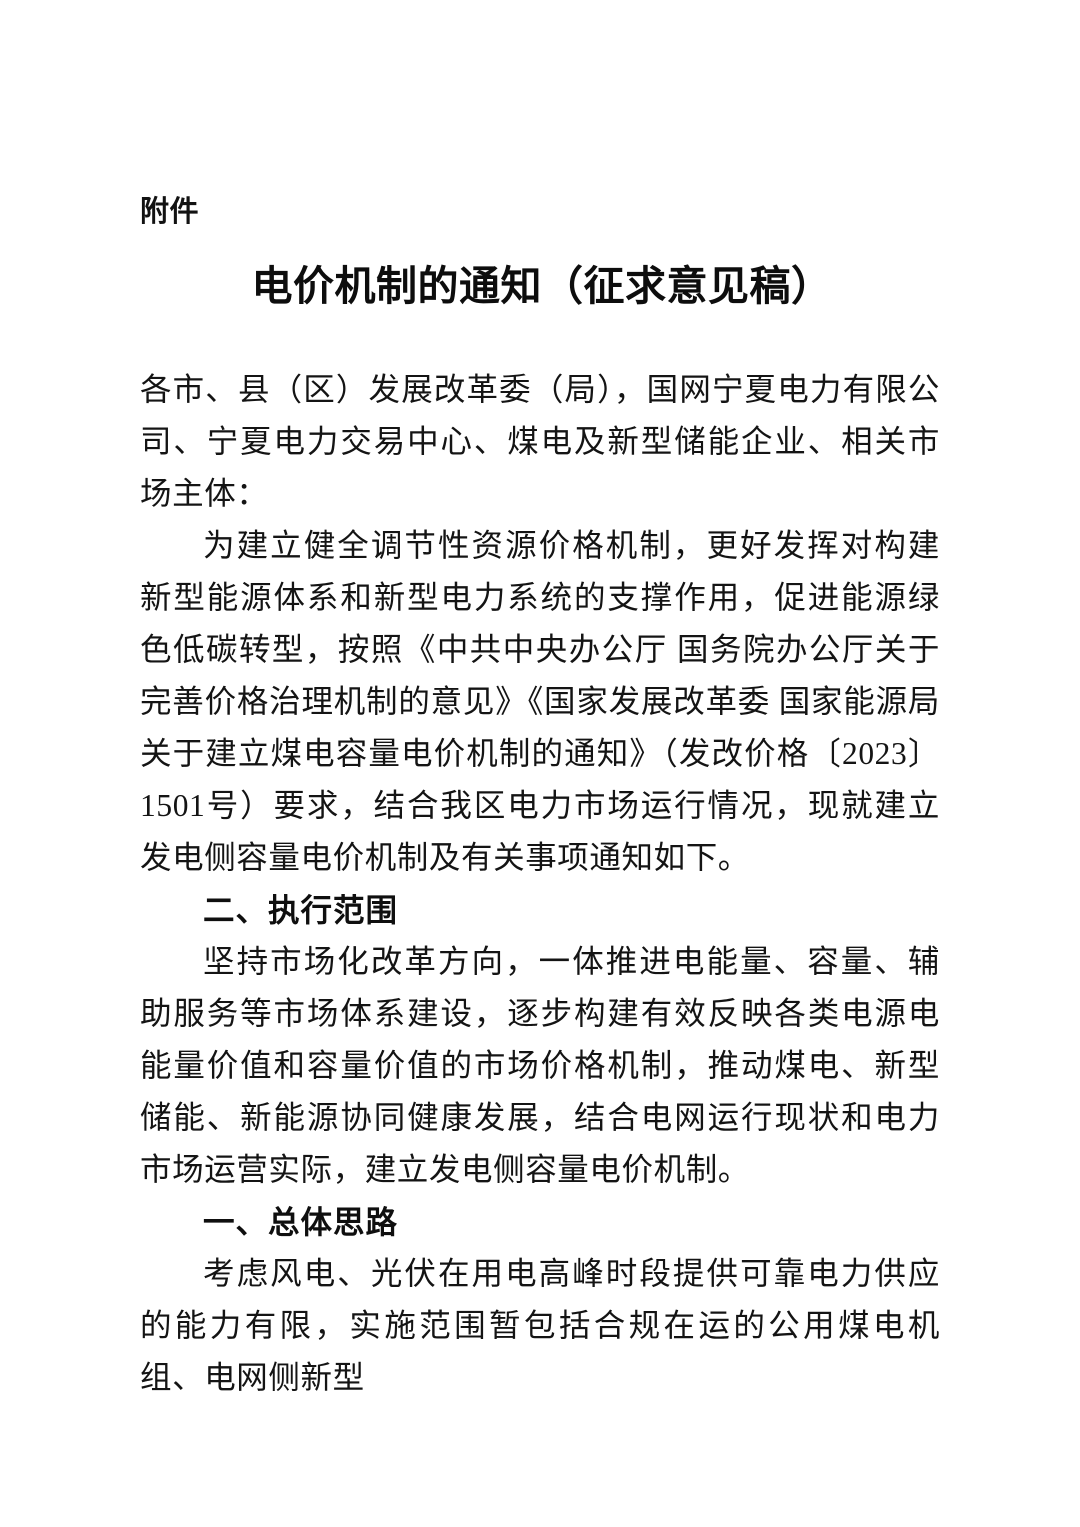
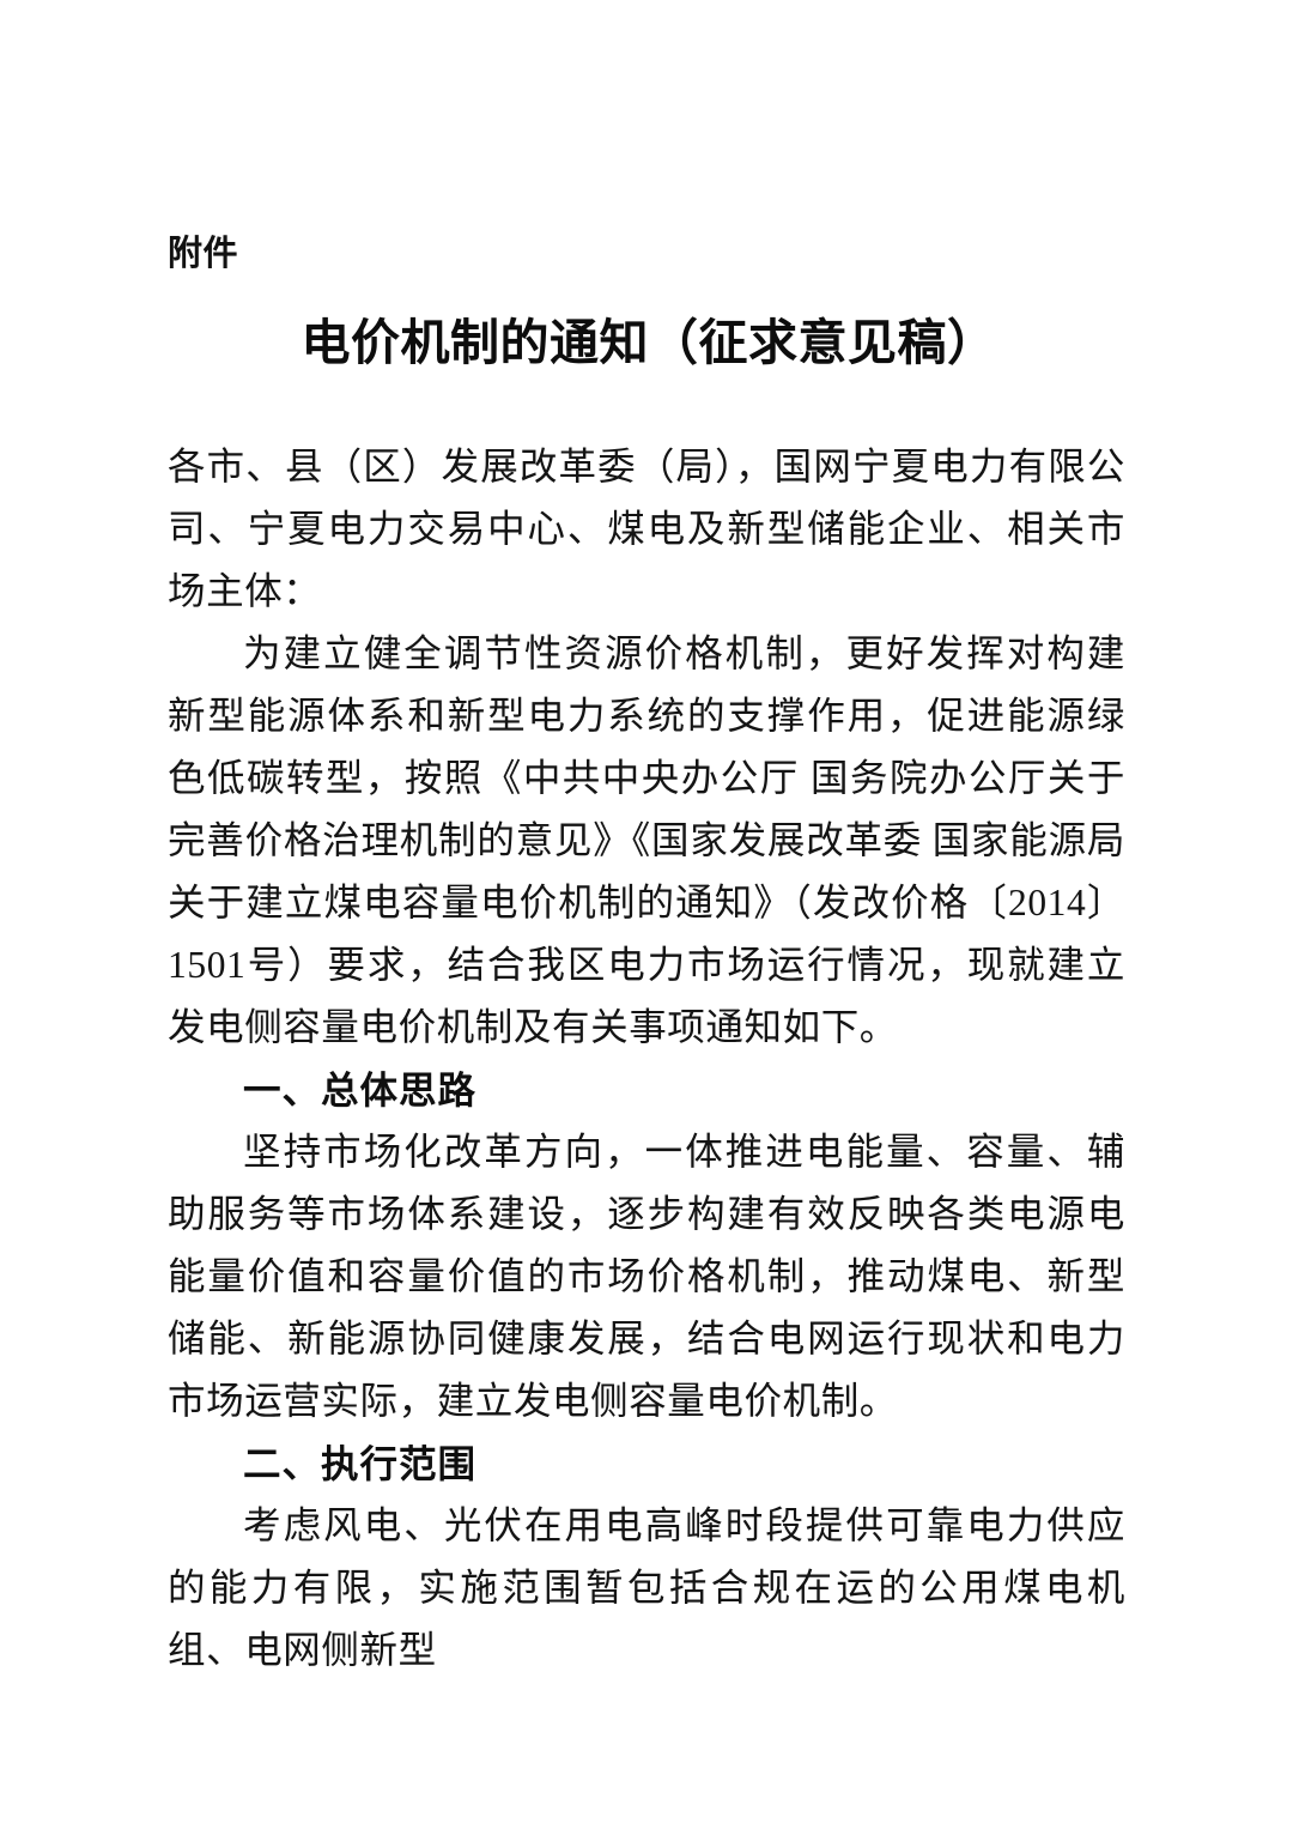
  附件
  电价机制的通知（征求意见稿）
  各市、县（区）发展改革委（局），国网宁夏电力有限公司、宁夏电力交易中心、煤电及新型储能企业、相关市场主体：
- 为建立健全调节性资源价格机制，更好发挥对构建新型能源体系和新型电力系统的支撑作用，促进能源绿色低碳转型，按照《中共中央办公厅 国务院办公厅关于完善价格治理机制的意见》《国家发展改革委 国家能源局关于建立煤电容量电价机制的通知》（发改价格〔2023〕1501号）要求，结合我区电力市场运行情况，现就建立发电侧容量电价机制及有关事项通知如下。
+ 为建立健全调节性资源价格机制，更好发挥对构建新型能源体系和新型电力系统的支撑作用，促进能源绿色低碳转型，按照《中共中央办公厅 国务院办公厅关于完善价格治理机制的意见》《国家发展改革委 国家能源局关于建立煤电容量电价机制的通知》（发改价格〔2014〕1501号）要求，结合我区电力市场运行情况，现就建立发电侧容量电价机制及有关事项通知如下。
- 二、执行范围
+ 一、总体思路
  坚持市场化改革方向，一体推进电能量、容量、辅助服务等市场体系建设，逐步构建有效反映各类电源电能量价值和容量价值的市场价格机制，推动煤电、新型储能、新能源协同健康发展，结合电网运行现状和电力市场运营实际，建立发电侧容量电价机制。
- 一、总体思路
+ 二、执行范围
  考虑风电、光伏在用电高峰时段提供可靠电力供应的能力有限，实施范围暂包括合规在运的公用煤电机组、电网侧新型
